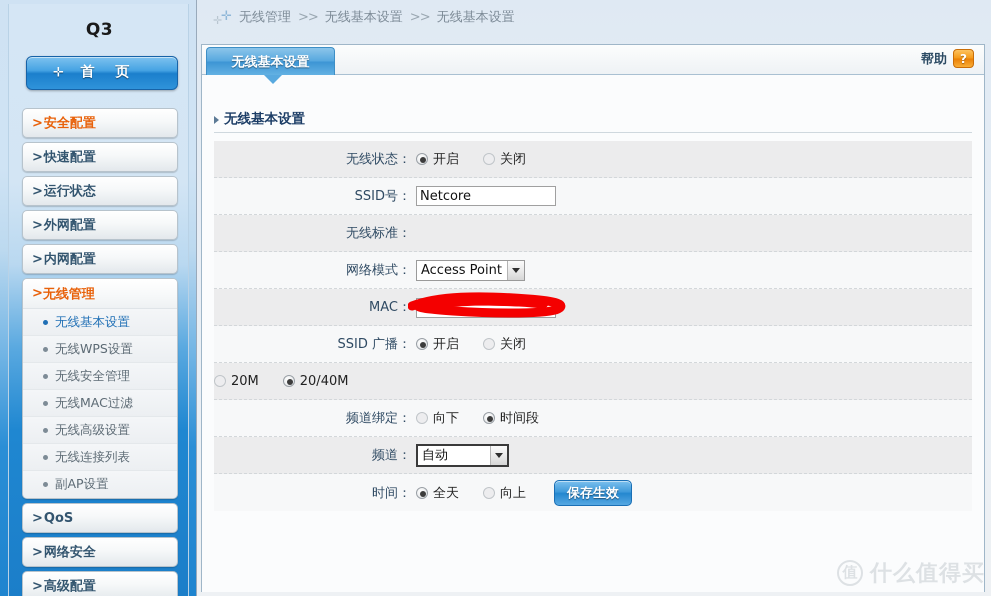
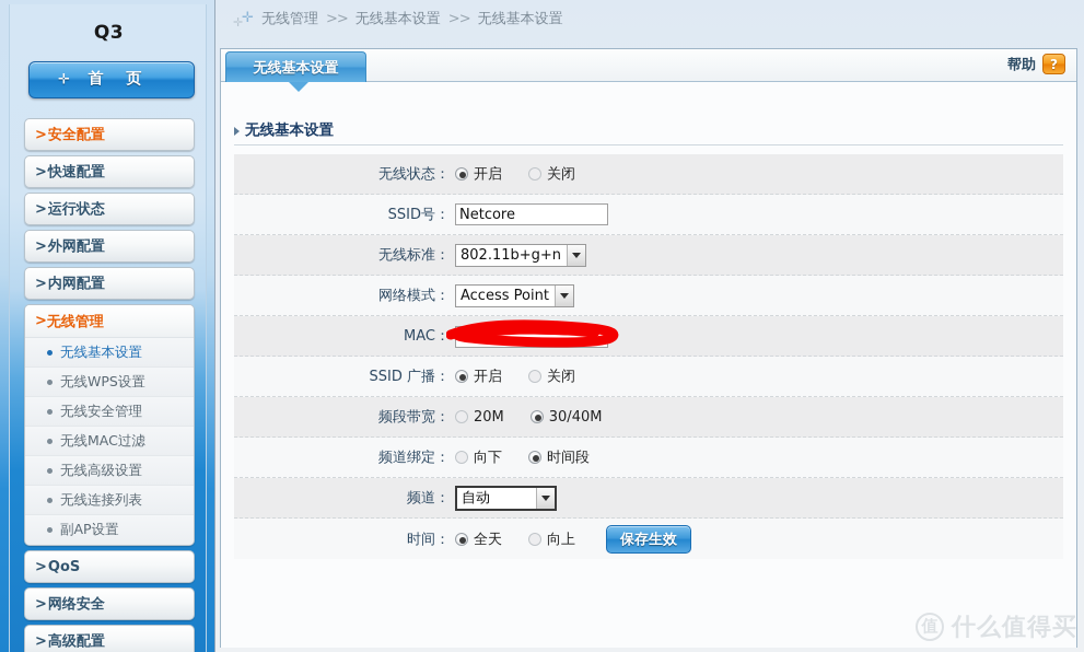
  Q3
  ✛
  首 页
  >
  安全配置
  >
  快速配置
  >
  运行状态
  >
  外网配置
  >
  内网配置
  >
  无线管理
  无线基本设置
  无线WPS设置
  无线安全管理
  无线MAC过滤
  无线高级设置
  无线连接列表
  副AP设置
  >
  QoS
  >
  网络安全
  >
  高级配置
  ✛
  ✛
  无线管理
  >>
  无线基本设置
  >>
  无线基本设置
  无线基本设置
  帮助
  ?
  无线基本设置
  无线状态：
  开启
  关闭
  SSID号：
  Netcore
  无线标准：
+ 802.11b+g+n
  网络模式：
  Access Point
  MAC：
  SSID 广播：
  开启
  关闭
+ 频段带宽：
  20M
- 20/40M
+ 30/40M
  频道绑定：
  向下
  时间段
  频道：
  自动
  时间：
  全天
  向上
  保存生效
  值
  什么值得买
